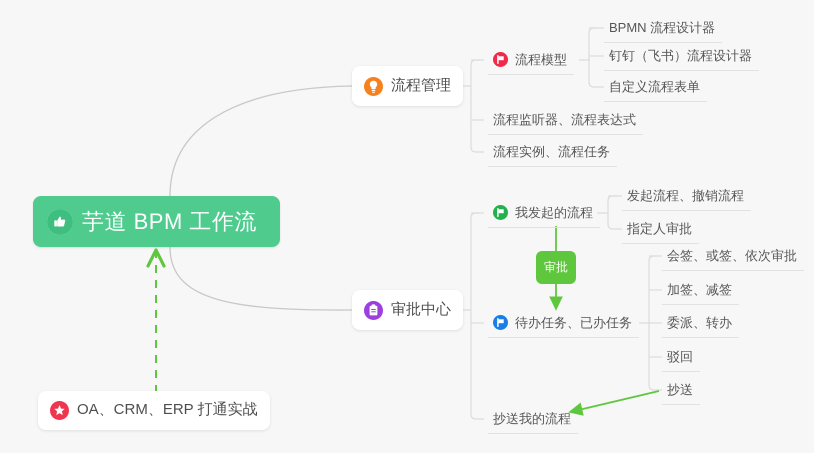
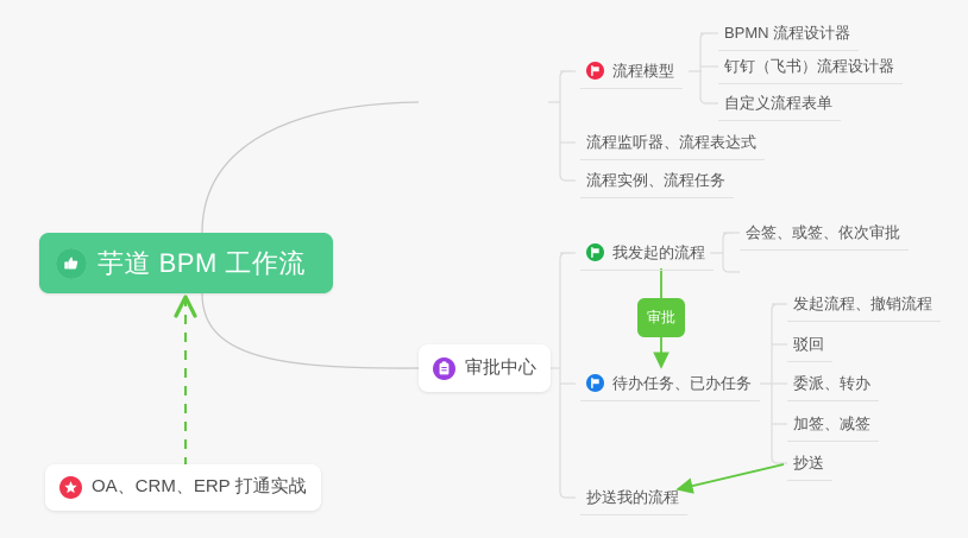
  芋道 BPM 工作流
- 流程管理
  流程模型
  BPMN 流程设计器
  钉钉（飞书）流程设计器
  自定义流程表单
  流程监听器、流程表达式
  流程实例、流程任务
  审批中心
  我发起的流程
- 发起流程、撤销流程
+ 会签、或签、依次审批
- 指定人审批
  审批
  待办任务、已办任务
- 会签、或签、依次审批
+ 发起流程、撤销流程
- 加签、减签
+ 驳回
  委派、转办
- 驳回
+ 加签、减签
  抄送
  抄送我的流程
  OA、CRM、ERP 打通实战
